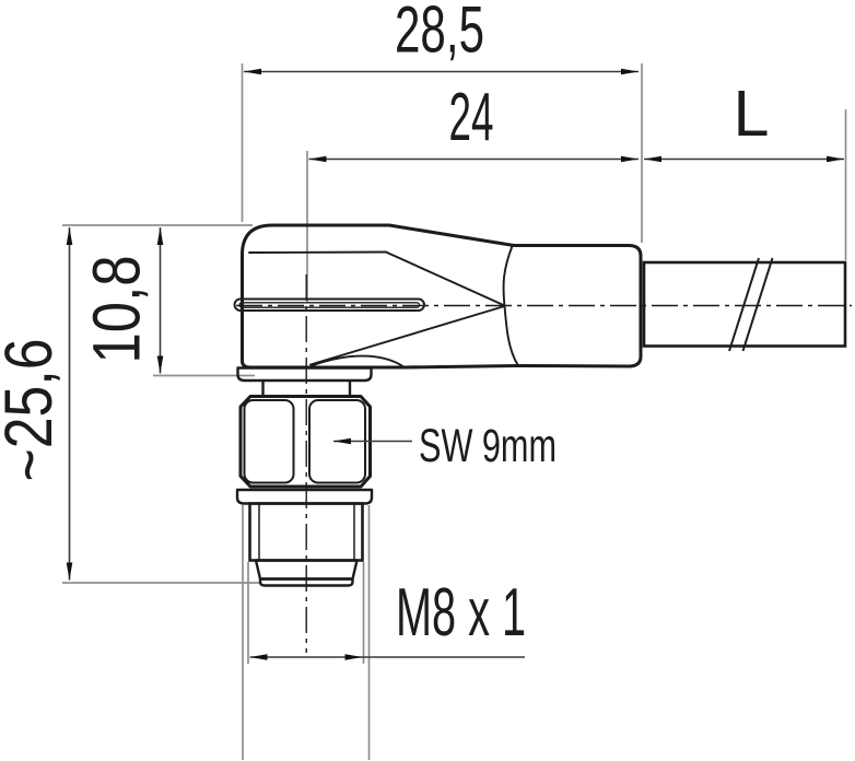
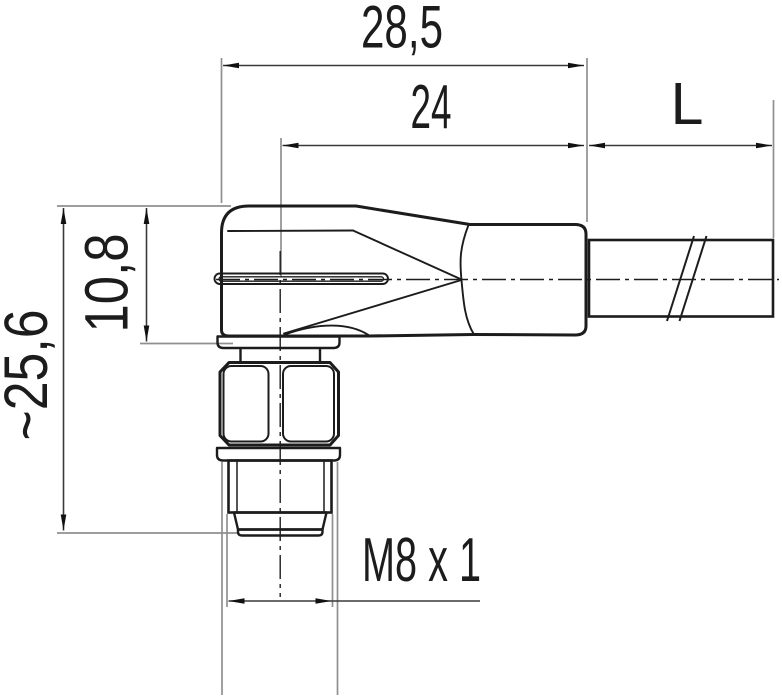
  28,5
  24
  L
- SW 9mm
  M8 x 1
